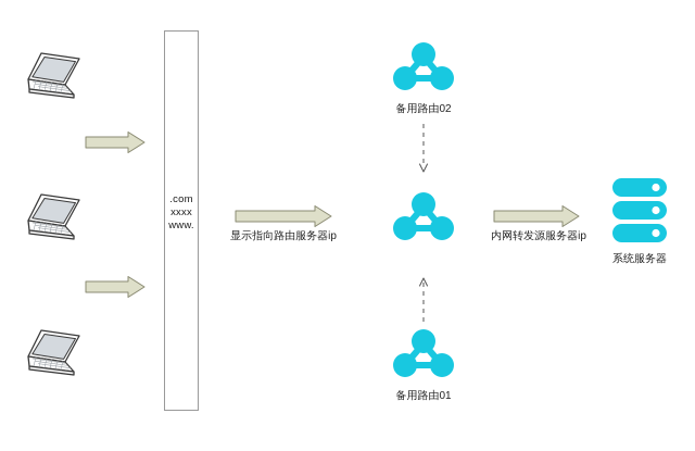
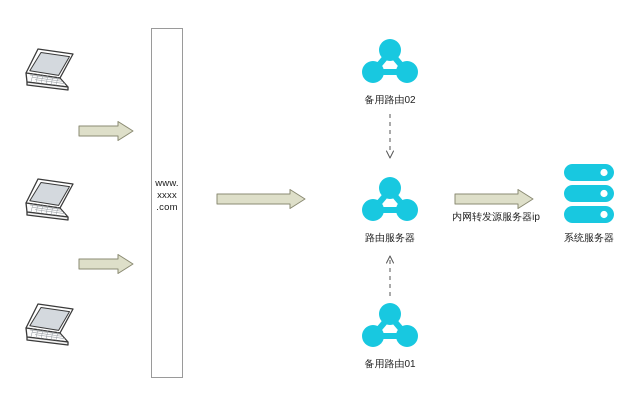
- .com
+ www.
  xxxx
- www.
+ .com
- 显示指向路由服务器ip
  备用路由02
+ 路由服务器
  备用路由01
  内网转发源服务器ip
  系统服务器
